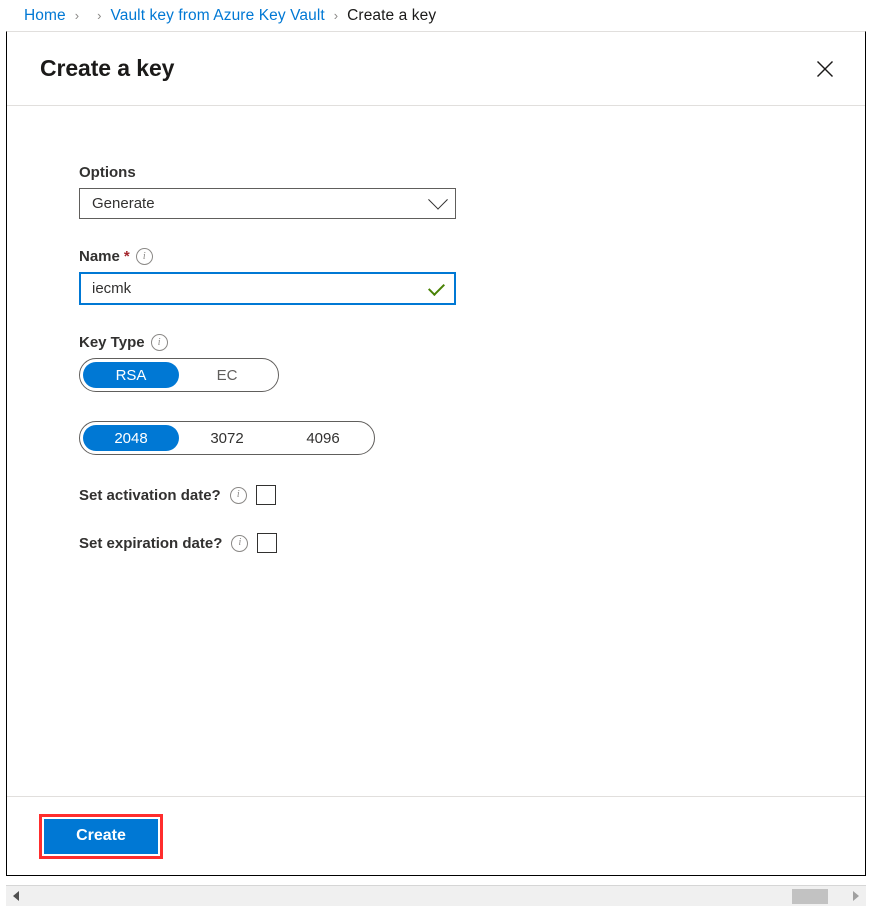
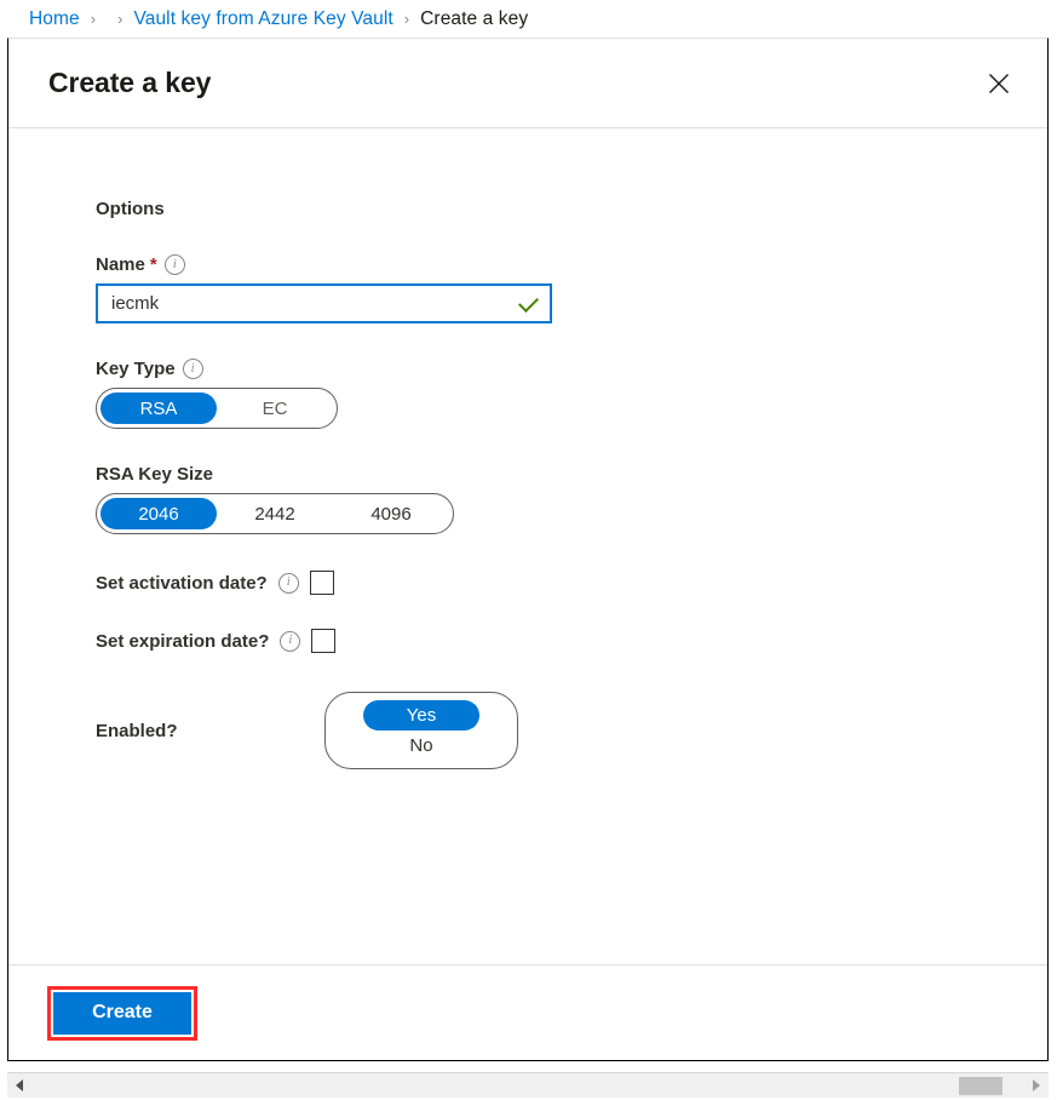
  Home
  ›
  ›
  Vault key from Azure Key Vault
  ›
  Create a key
  Create a key
  Options
- Generate
  Name
  *
  i
  iecmk
  Key Type
  i
  RSA
  EC
+ RSA Key Size
- 2048
+ 2046
- 3072
+ 2442
  4096
  Set activation date?
  i
  Set expiration date?
  i
+ Enabled?
+ Yes
+ No
  Create
